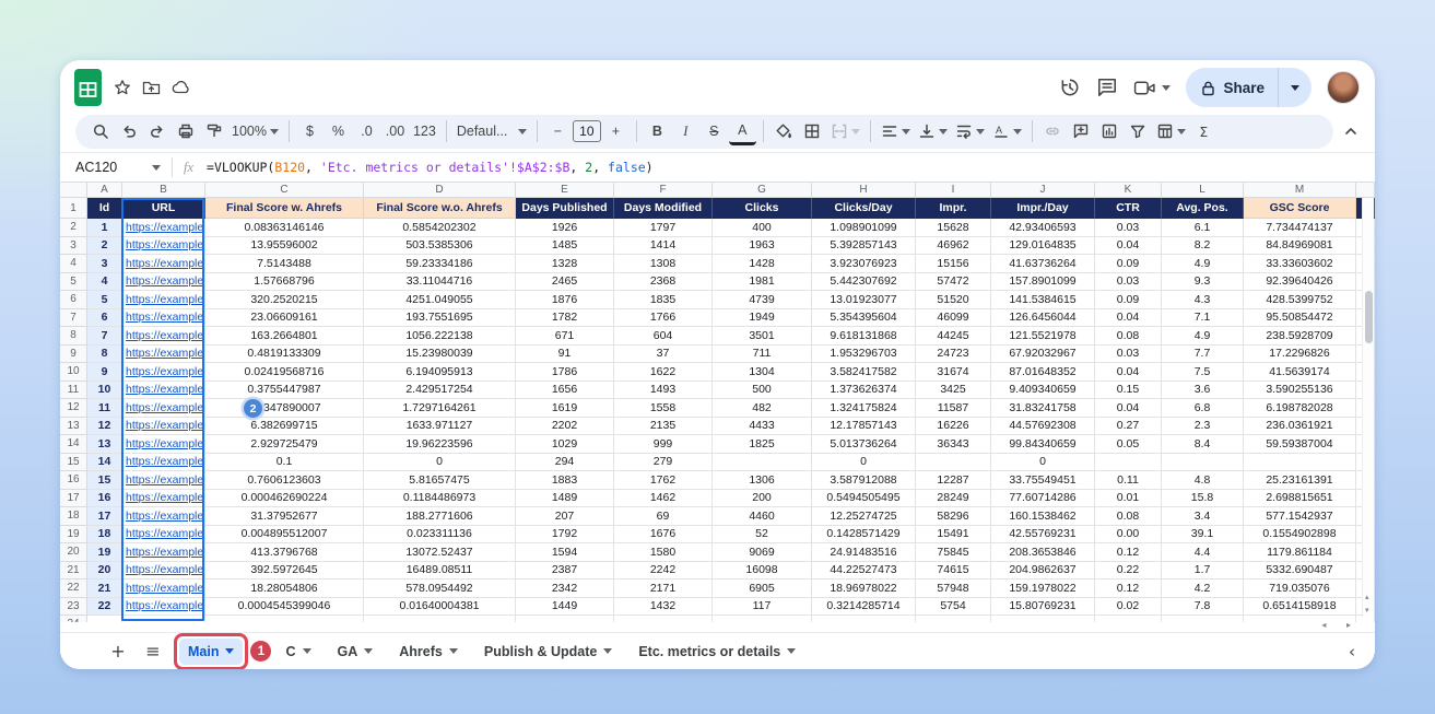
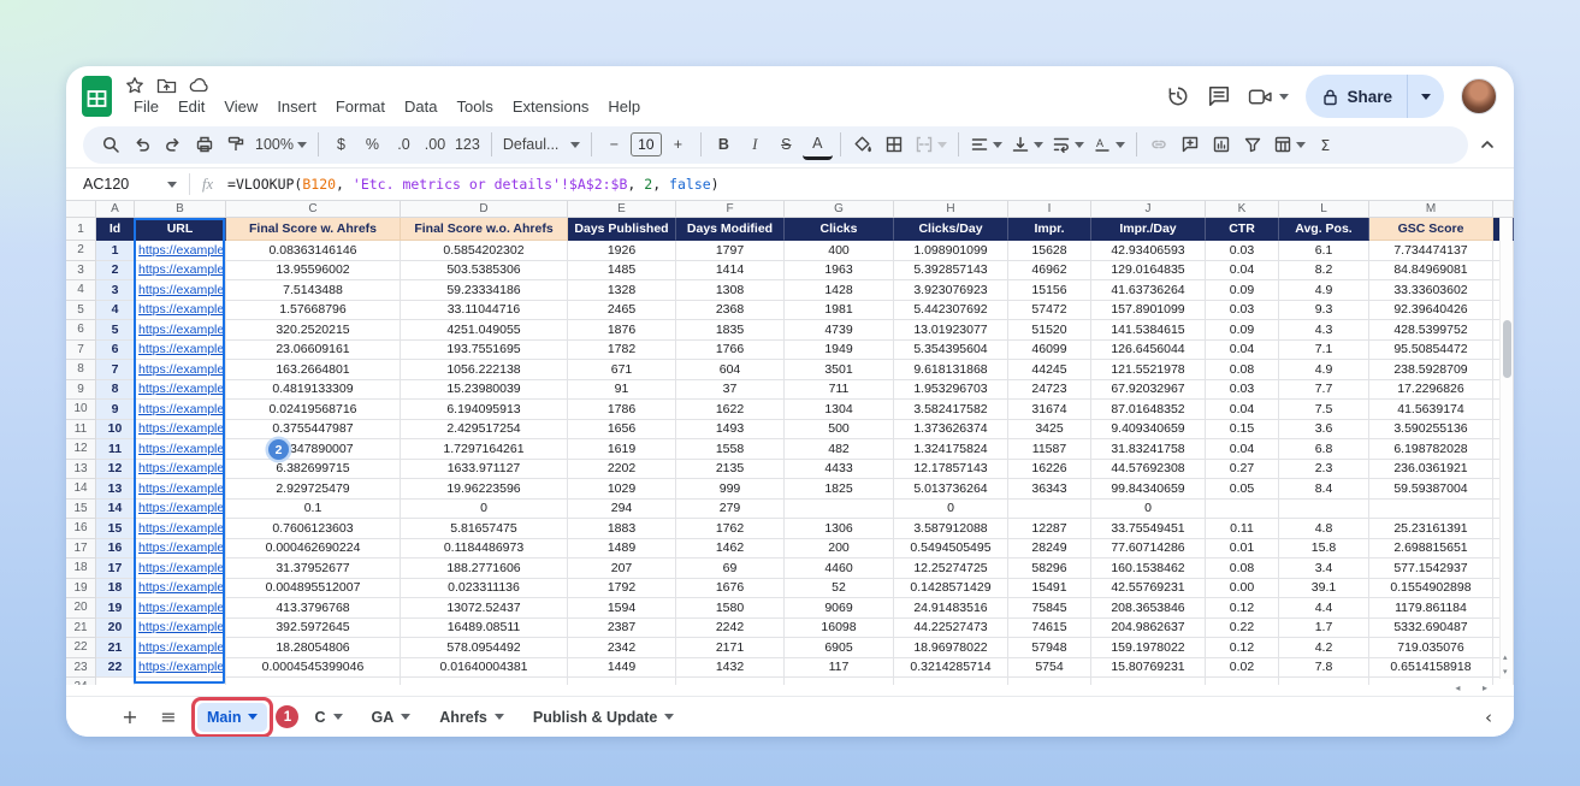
+ File
+ Edit
+ View
+ Insert
+ Format
+ Data
+ Tools
+ Extensions
+ Help
  Share
  100%
  $
  %
  .0
  .00
  123
  Defaul...
  −
  10
  +
  B
  I
  S
  A
  A
  Σ
  AC120
  fx
  =VLOOKUP(B120, 'Etc. metrics or details'!$A$2:$B, 2, false)
  A
  B
  C
  D
  E
  F
  G
  H
  I
  J
  K
  L
  M
  1
  Id
  URL
  Final Score w. Ahrefs
  Final Score w.o. Ahrefs
  Days Published
  Days Modified
  Clicks
  Clicks/Day
  Impr.
  Impr./Day
  CTR
  Avg. Pos.
  GSC Score
  2
  1
  https://example
  0.08363146146
  0.5854202302
  1926
  1797
  400
  1.098901099
  15628
  42.93406593
  0.03
  6.1
  7.734474137
  3
  2
  https://example
  13.95596002
  503.5385306
  1485
  1414
  1963
  5.392857143
  46962
  129.0164835
  0.04
  8.2
  84.84969081
  4
  3
  https://example
  7.5143488
  59.23334186
  1328
  1308
  1428
  3.923076923
  15156
  41.63736264
  0.09
  4.9
  33.33603602
  5
  4
  https://example
  1.57668796
  33.11044716
  2465
  2368
  1981
  5.442307692
  57472
  157.8901099
  0.03
  9.3
  92.39640426
  6
  5
  https://example
  320.2520215
  4251.049055
  1876
  1835
  4739
  13.01923077
  51520
  141.5384615
  0.09
  4.3
  428.5399752
  7
  6
  https://example
  23.06609161
  193.7551695
  1782
  1766
  1949
  5.354395604
  46099
  126.6456044
  0.04
  7.1
  95.50854472
  8
  7
  https://example
  163.2664801
  1056.222138
  671
  604
  3501
  9.618131868
  44245
  121.5521978
  0.08
  4.9
  238.5928709
  9
  8
  https://example
  0.4819133309
  15.23980039
  91
  37
  711
  1.953296703
  24723
  67.92032967
  0.03
  7.7
  17.2296826
  10
  9
  https://example
  0.02419568716
  6.194095913
  1786
  1622
  1304
  3.582417582
  31674
  87.01648352
  0.04
  7.5
  41.5639174
  11
  10
  https://example
  0.3755447987
  2.429517254
  1656
  1493
  500
  1.373626374
  3425
  9.409340659
  0.15
  3.6
  3.590255136
  12
  11
  https://example
  347890007
  1.7297164261
  1619
  1558
  482
  1.324175824
  11587
  31.83241758
  0.04
  6.8
  6.198782028
  13
  12
  https://example
  6.382699715
  1633.971127
  2202
  2135
  4433
  12.17857143
  16226
  44.57692308
  0.27
  2.3
  236.0361921
  14
  13
  https://example
  2.929725479
  19.96223596
  1029
  999
  1825
  5.013736264
  36343
  99.84340659
  0.05
  8.4
  59.59387004
  15
  14
  https://example
  0.1
  0
  294
  279
  0
  0
  16
  15
  https://example
  0.7606123603
  5.81657475
  1883
  1762
  1306
  3.587912088
  12287
  33.75549451
  0.11
  4.8
  25.23161391
  17
  16
  https://example
  0.000462690224
  0.1184486973
  1489
  1462
  200
  0.5494505495
  28249
  77.60714286
  0.01
  15.8
  2.698815651
  18
  17
  https://example
  31.37952677
  188.2771606
  207
  69
  4460
  12.25274725
  58296
  160.1538462
  0.08
  3.4
  577.1542937
  19
  18
  https://example
  0.004895512007
  0.023311136
  1792
  1676
  52
  0.1428571429
  15491
  42.55769231
  0.00
  39.1
  0.1554902898
  20
  19
  https://example
  413.3796768
  13072.52437
  1594
  1580
  9069
  24.91483516
  75845
  208.3653846
  0.12
  4.4
  1179.861184
  21
  20
  https://example
  392.5972645
  16489.08511
  2387
  2242
  16098
  44.22527473
  74615
  204.9862637
  0.22
  1.7
  5332.690487
  22
  21
  https://example
  18.28054806
  578.0954492
  2342
  2171
  6905
  18.96978022
  57948
  159.1978022
  0.12
  4.2
  719.035076
  23
  22
  https://example
  0.0004545399046
  0.01640004381
  1449
  1432
  117
  0.3214285714
  5754
  15.80769231
  0.02
  7.8
  0.6514158918
  2
  ▴
  ▾
  ◂ ▸
  +
  ≡
  Main
  1
  C
  GA
  Ahrefs
  Publish & Update
- Etc. metrics or details
  ‹
